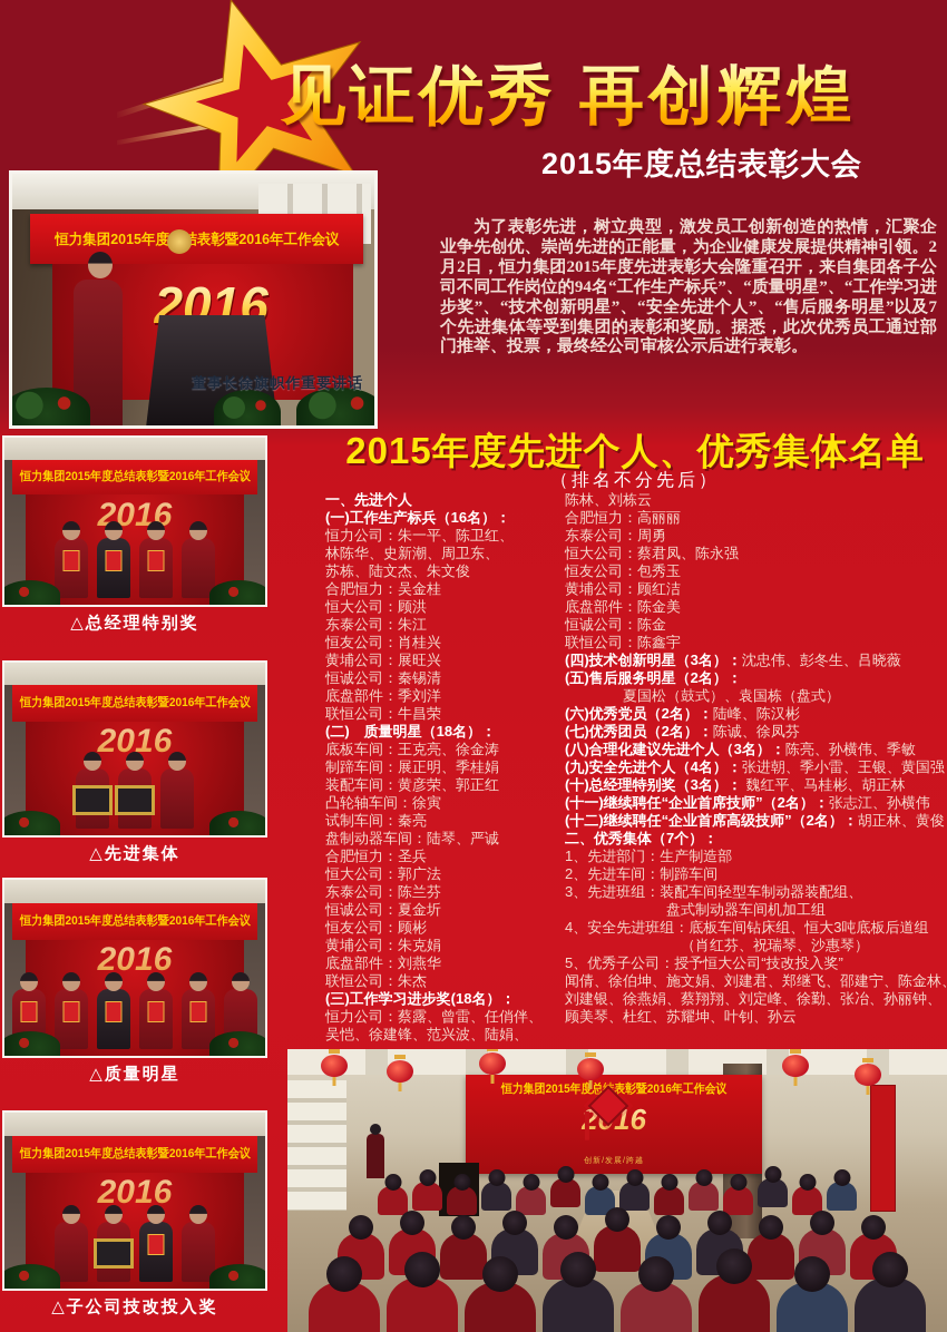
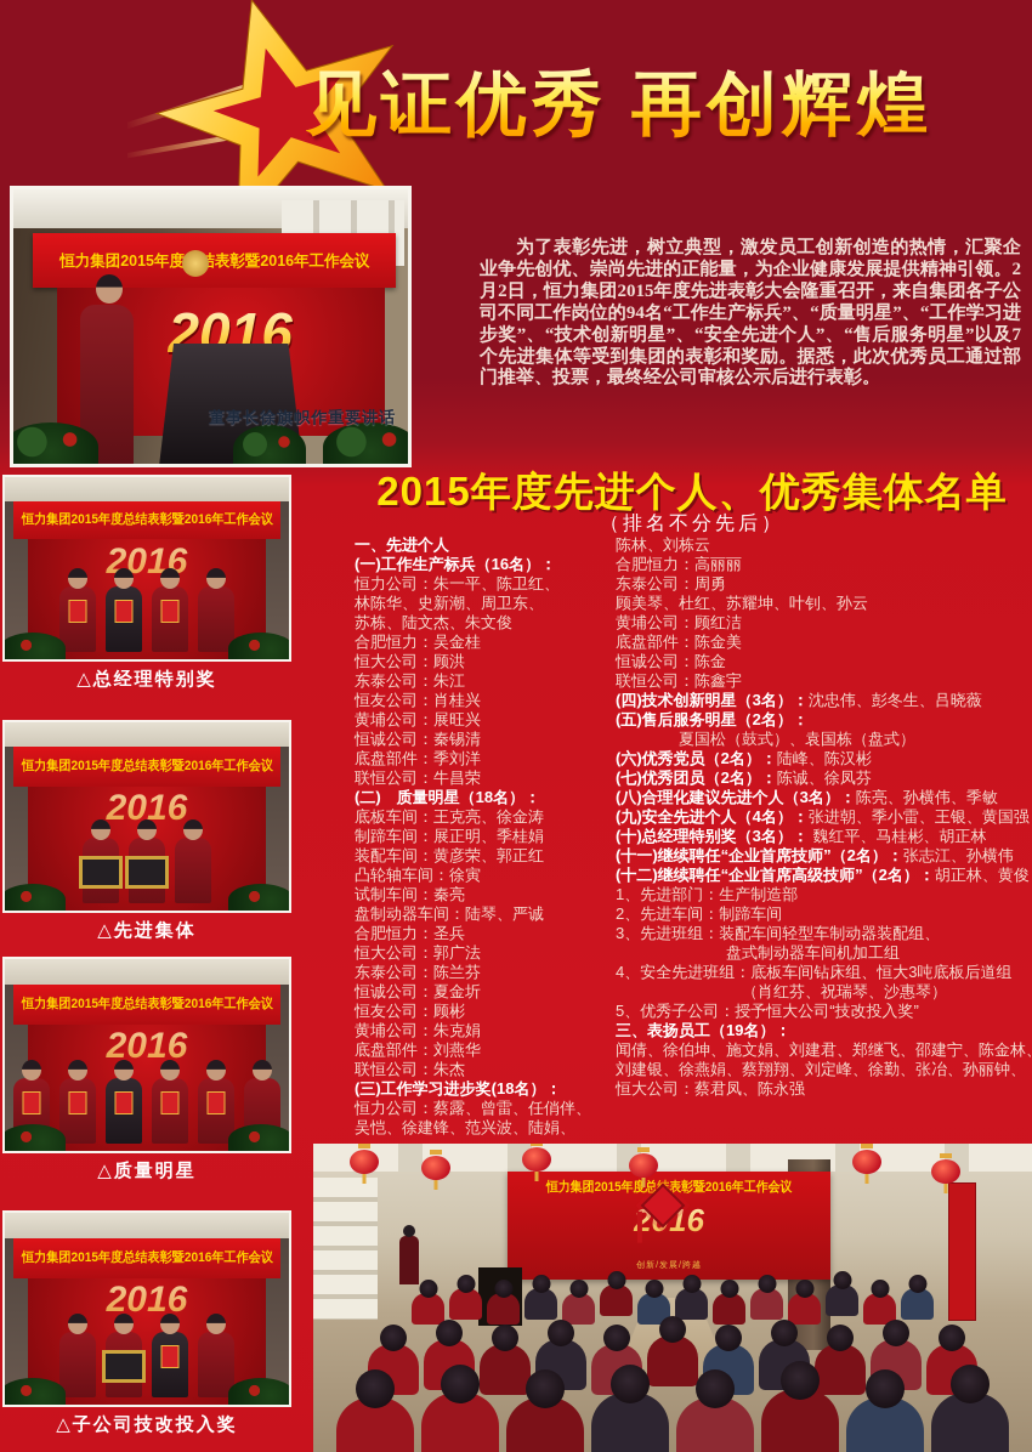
  见证优秀 再创辉煌
- 2015年度总结表彰大会
  恒力集团2015年度表彰暨2016年工作会议
  2016
  董事长徐旗帜作重要讲话
  为了表彰先进，树立典型，激发员工创新创造的热情，汇聚企业争先创优、崇尚先进的正能量，为企业健康发展提供精神引领。2月2日，恒力集团2015年度先进表彰大会隆重召开，来自集团各子公司不同工作岗位的94名“工作生产标兵”、“质量明星”、“工作学习进步奖”、“技术创新明星”、“安全先进个人”、“售后服务明星”以及7个先进集体等受到集团的表彰和奖励。据悉，此次优秀员工通过部门推举、投票，最终经公司审核公示后进行表彰。
  2015年度先进个人、优秀集体名单
  （排名不分先后）
  恒力集团2015年度总结表彰暨2016年工作会议
  2016
  △总经理特别奖
  恒力集团2015年度总结表彰暨2016年工作会议
  2016
  △先进集体
  恒力集团2015年度总结表彰暨2016年工作会议
  2016
  △质量明星
  恒力集团2015年度总结表彰暨2016年工作会议
  2016
  △子公司技改投入奖
  一、先进个人
  (一)工作生产标兵（16名）：
  恒力公司：朱一平、陈卫红、
  林陈华、史新潮、周卫东、
  苏栋、陆文杰、朱文俊
  合肥恒力：吴金桂
  恒大公司：顾洪
  东泰公司：朱江
  恒友公司：肖桂兴
  黄埔公司：展旺兴
  恒诚公司：秦锡清
  底盘部件：季刘洋
  联恒公司：牛昌荣
  (二) 质量明星（18名）：
  底板车间：王克亮、徐金涛
  制蹄车间：展正明、季桂娟
  装配车间：黄彦荣、郭正红
  凸轮轴车间：徐寅
  试制车间：秦亮
  盘制动器车间：陆琴、严诚
  合肥恒力：圣兵
  恒大公司：郭广法
  东泰公司：陈兰芬
  恒诚公司：夏金圻
  恒友公司：顾彬
  黄埔公司：朱克娟
  底盘部件：刘燕华
  联恒公司：朱杰
  (三)工作学习进步奖(18名）：
  恒力公司：蔡露、曾雷、任俏伴、
  吴恺、徐建锋、范兴波、陆娟、
  陈林、刘栋云
  合肥恒力：高丽丽
  东泰公司：周勇
- 恒大公司：蔡君凤、陈永强
+ 顾美琴、杜红、苏耀坤、叶钊、孙云
- 恒友公司：包秀玉
  黄埔公司：顾红洁
  底盘部件：陈金美
  恒诚公司：陈金
  联恒公司：陈鑫宇
  (四)技术创新明星（3名）：沈忠伟、彭冬生、吕晓薇
  (五)售后服务明星（2名）：
  夏国松（鼓式）、袁国栋（盘式）
  (六)优秀党员（2名）：陆峰、陈汉彬
  (七)优秀团员（2名）：陈诚、徐凤芬
  (八)合理化建议先进个人（3名）：陈亮、孙横伟、季敏
  (九)安全先进个人（4名）：张进朝、季小雷、王银、黄国强
  (十)总经理特别奖（3名）： 魏红平、马桂彬、胡正林
  (十一)继续聘任“企业首席技师”（2名）：张志江、孙横伟
  (十二)继续聘任“企业首席高级技师”（2名）：胡正林、黄俊
- 二、优秀集体（7个）：
  1、先进部门：生产制造部
  2、先进车间：制蹄车间
  3、先进班组：装配车间轻型车制动器装配组、
  盘式制动器车间机加工组
  4、安全先进班组：底板车间钻床组、恒大3吨底板后道组
  （肖红芬、祝瑞琴、沙惠琴）
  5、优秀子公司：授予恒大公司“技改投入奖”
+ 三、表扬员工（19名）：
  闻倩、徐伯坤、施文娟、刘建君、郑继飞、邵建宁、陈金林
  刘建银、徐燕娟、蔡翔翔、刘定峰、徐勤、张冶、孙丽钟、
- 顾美琴、杜红、苏耀坤、叶钊、孙云
+ 恒大公司：蔡君凤、陈永强
  恒力集团2015年度总表彰暨2016年工作会议
  216
